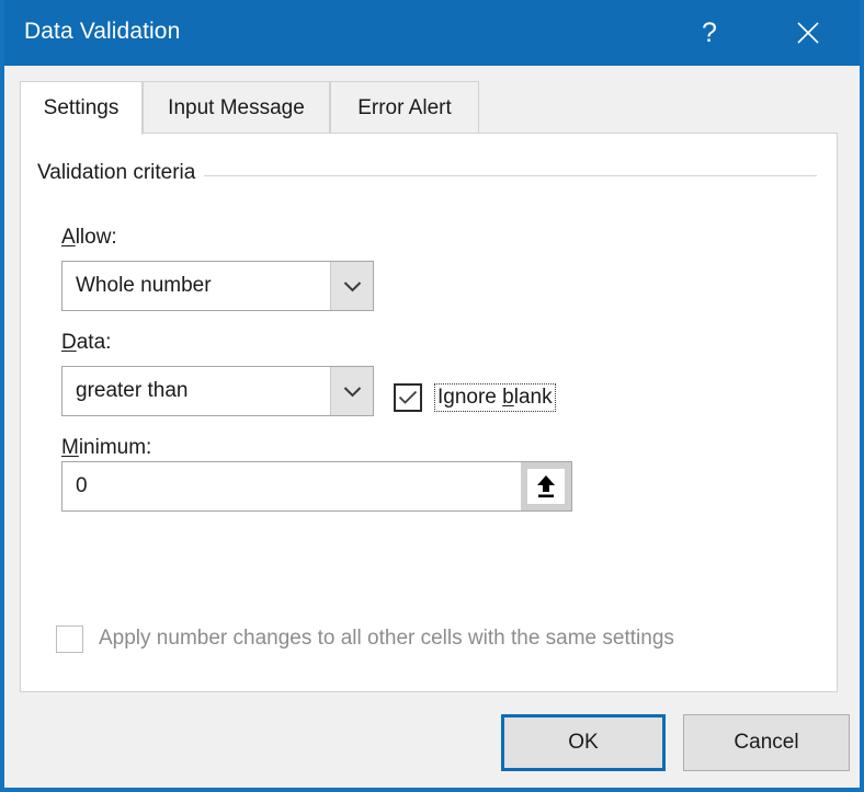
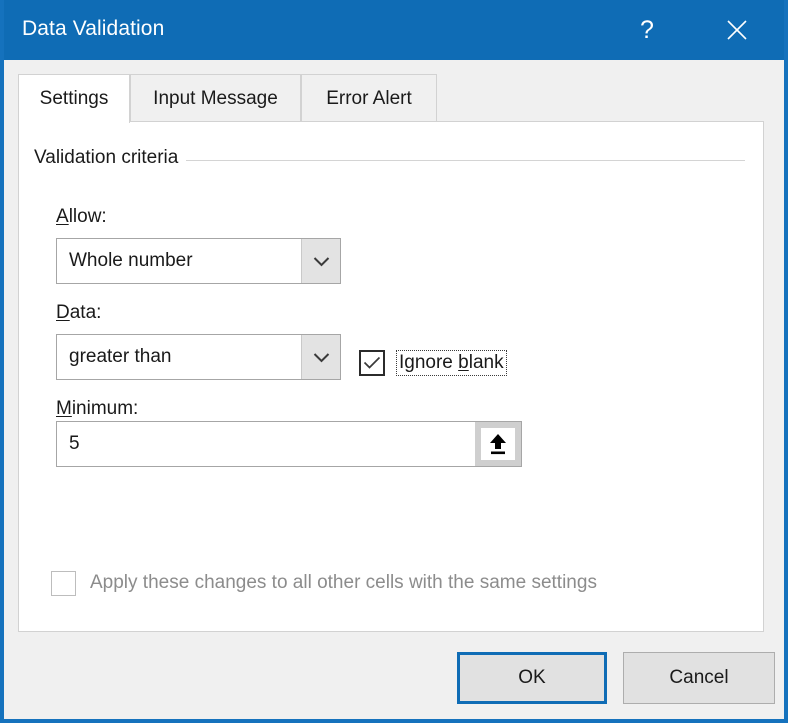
  Data Validation
  ?
  Settings
  Input Message
  Error Alert
  Validation criteria
  Allow:
  Whole number
  Ignore blank
  Data:
  greater than
  Minimum:
- 0
+ 5
- Apply number changes to all other cells with the same settings
+ Apply these changes to all other cells with the same settings
  OK
  Cancel
